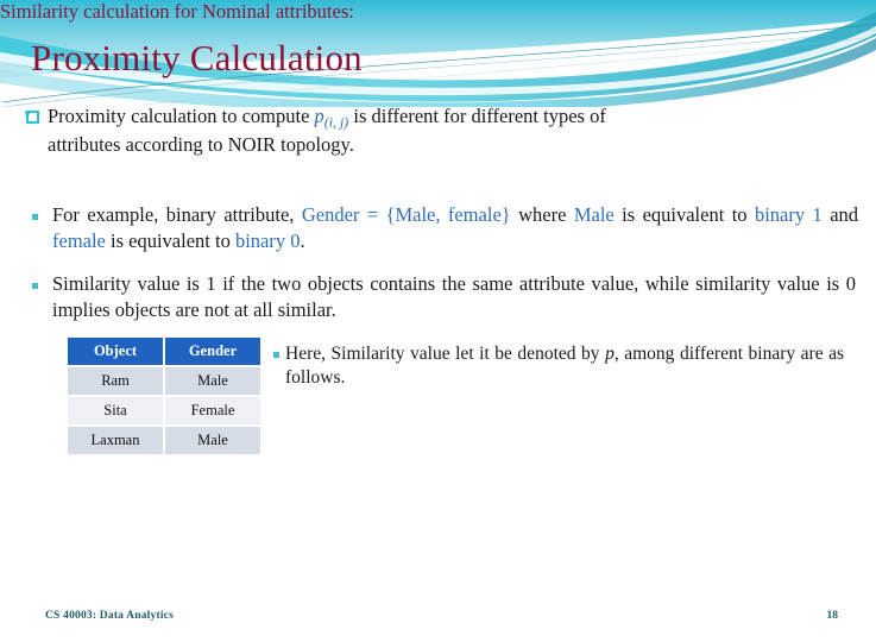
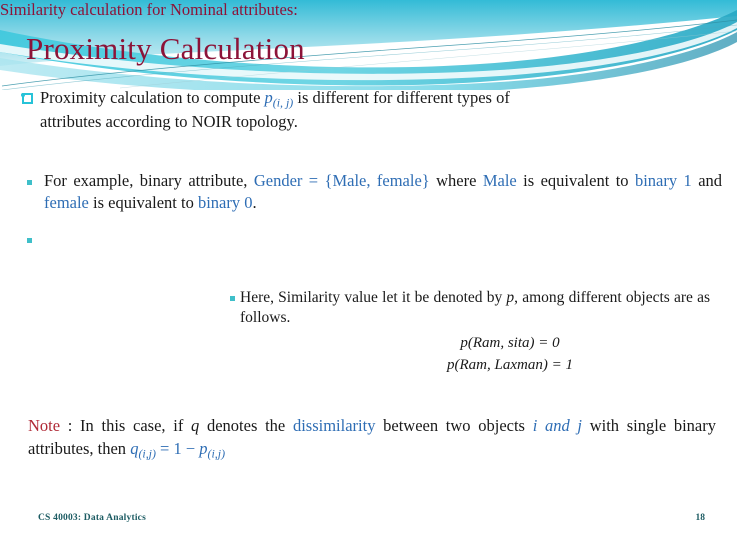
  Proximity Calculation
  Proximity calculation to compute p(i, j) is different for different types of
  attributes according to NOIR topology.
  Similarity calculation for Nominal attributes:
  For example, binary attribute, Gender = {Male, female} where Male is equivalent to binary 1 and female is equivalent to binary 0.
- Similarity value is 1 if the two objects contains the same attribute value, while similarity value is 0 implies objects are not at all similar.
- Object	Gender
- Ram	Male
- Sita	Female
- Laxman	Male
- Here, Similarity value let it be denoted by p, among different binary are as follows.
+ Here, Similarity value let it be denoted by p, among different objects are as follows.
+ p(Ram, sita) = 0
+ p(Ram, Laxman) = 1
+ Note : In this case, if q denotes the dissimilarity between two objects i and j with single binary attributes, then q(i,j) = 1 − p(i,j)
  CS 40003: Data Analytics
  18
